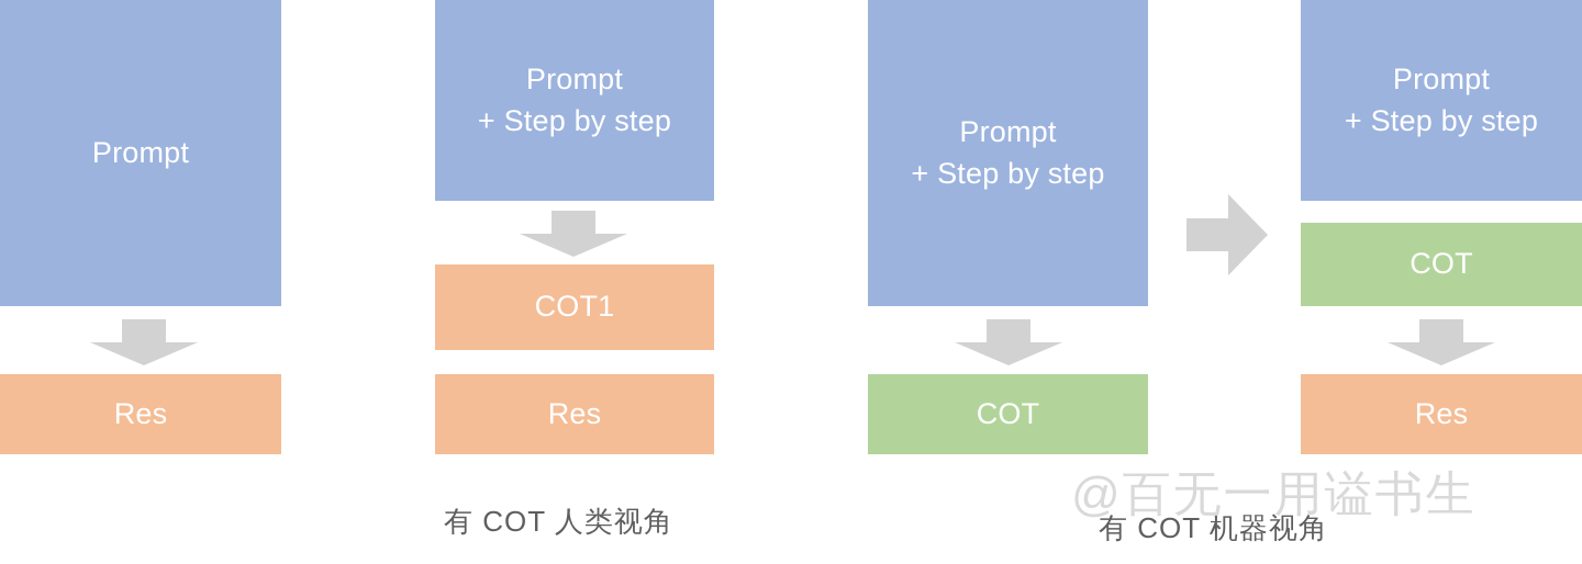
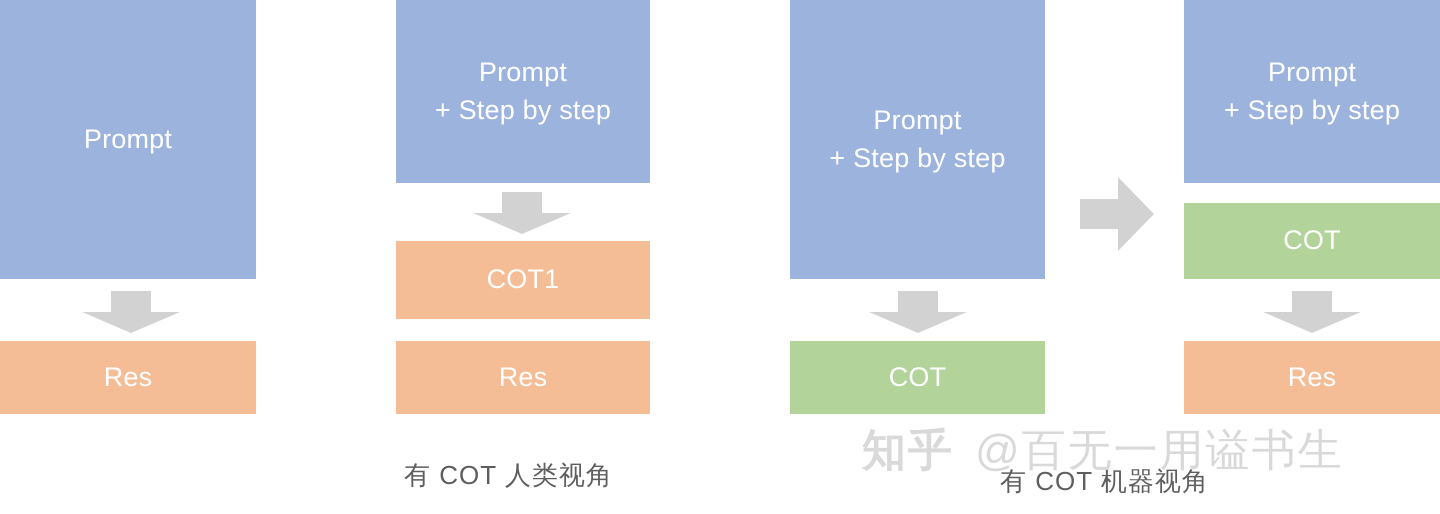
  Prompt
  Res
  Prompt
  + Step by step
  COT1
  Res
  有 COT 人类视角
  Prompt
  + Step by step
  COT
  有 COT 机器视角
  Prompt
  + Step by step
  COT
  Res
+ 知乎
  @百无一用谥书生
